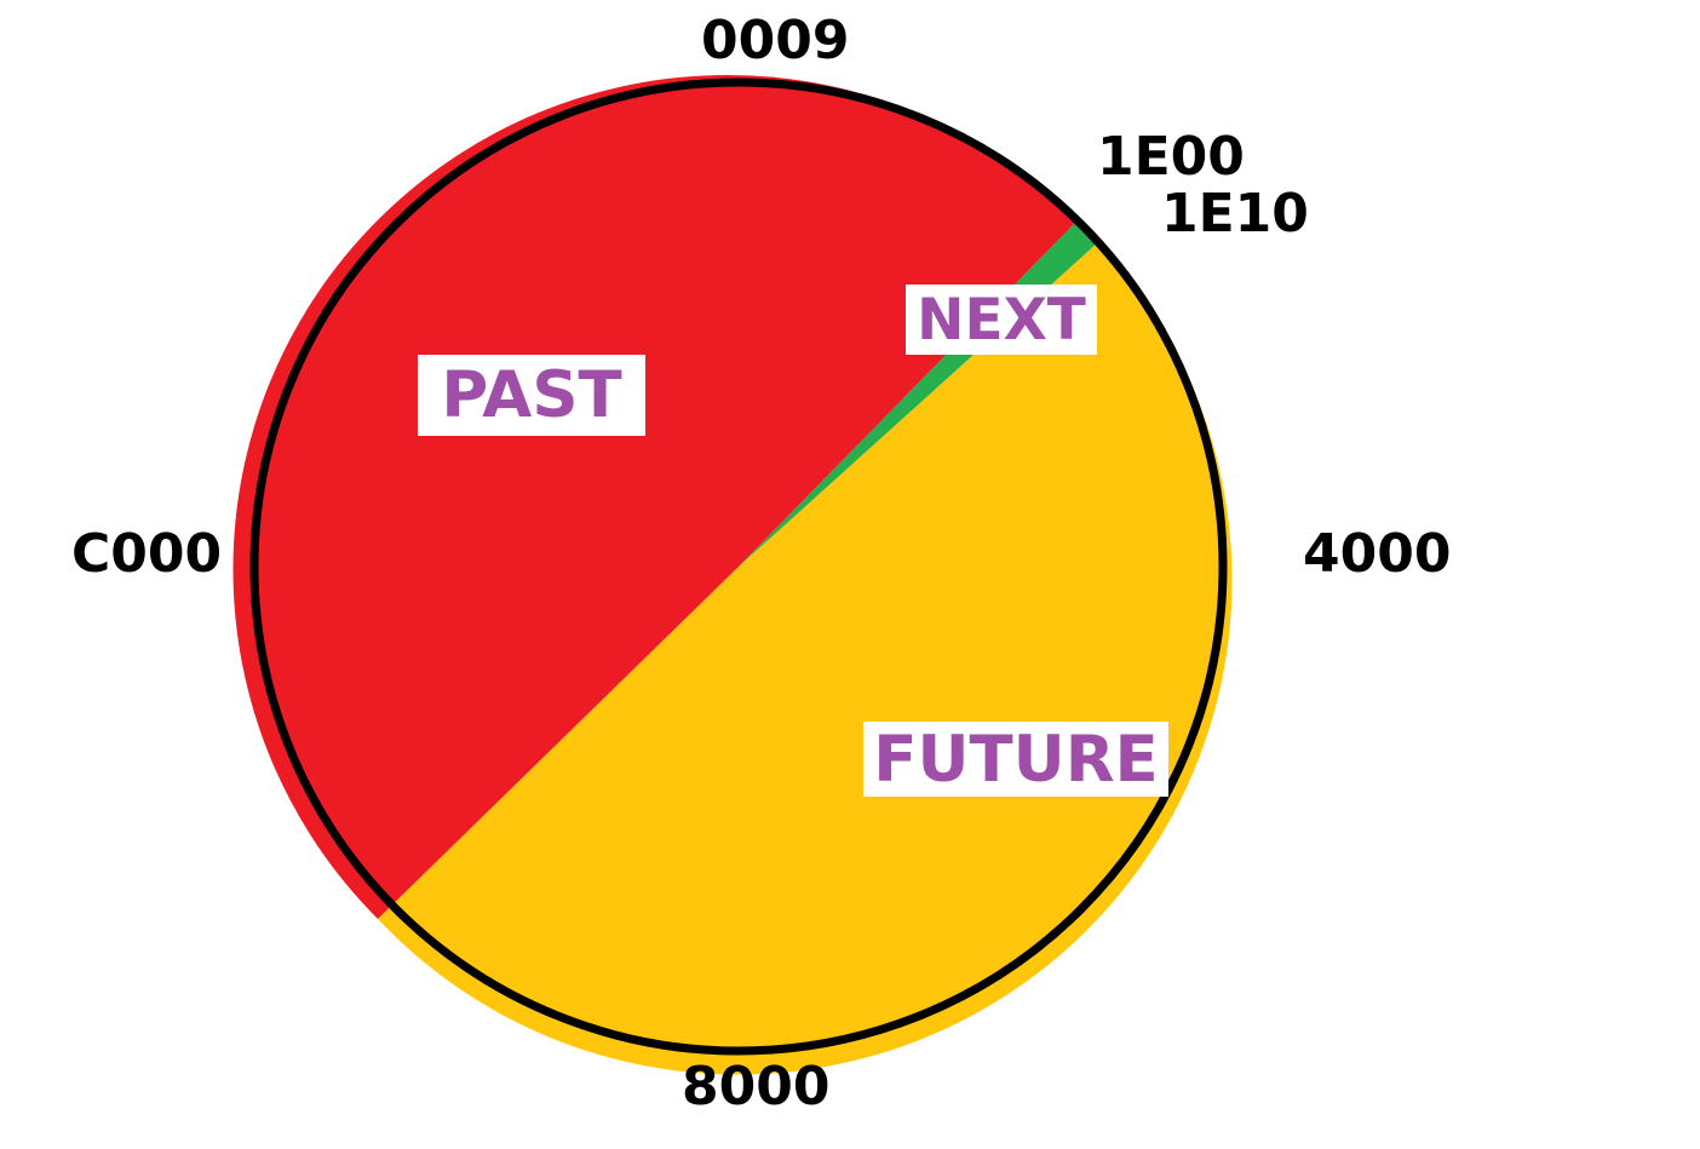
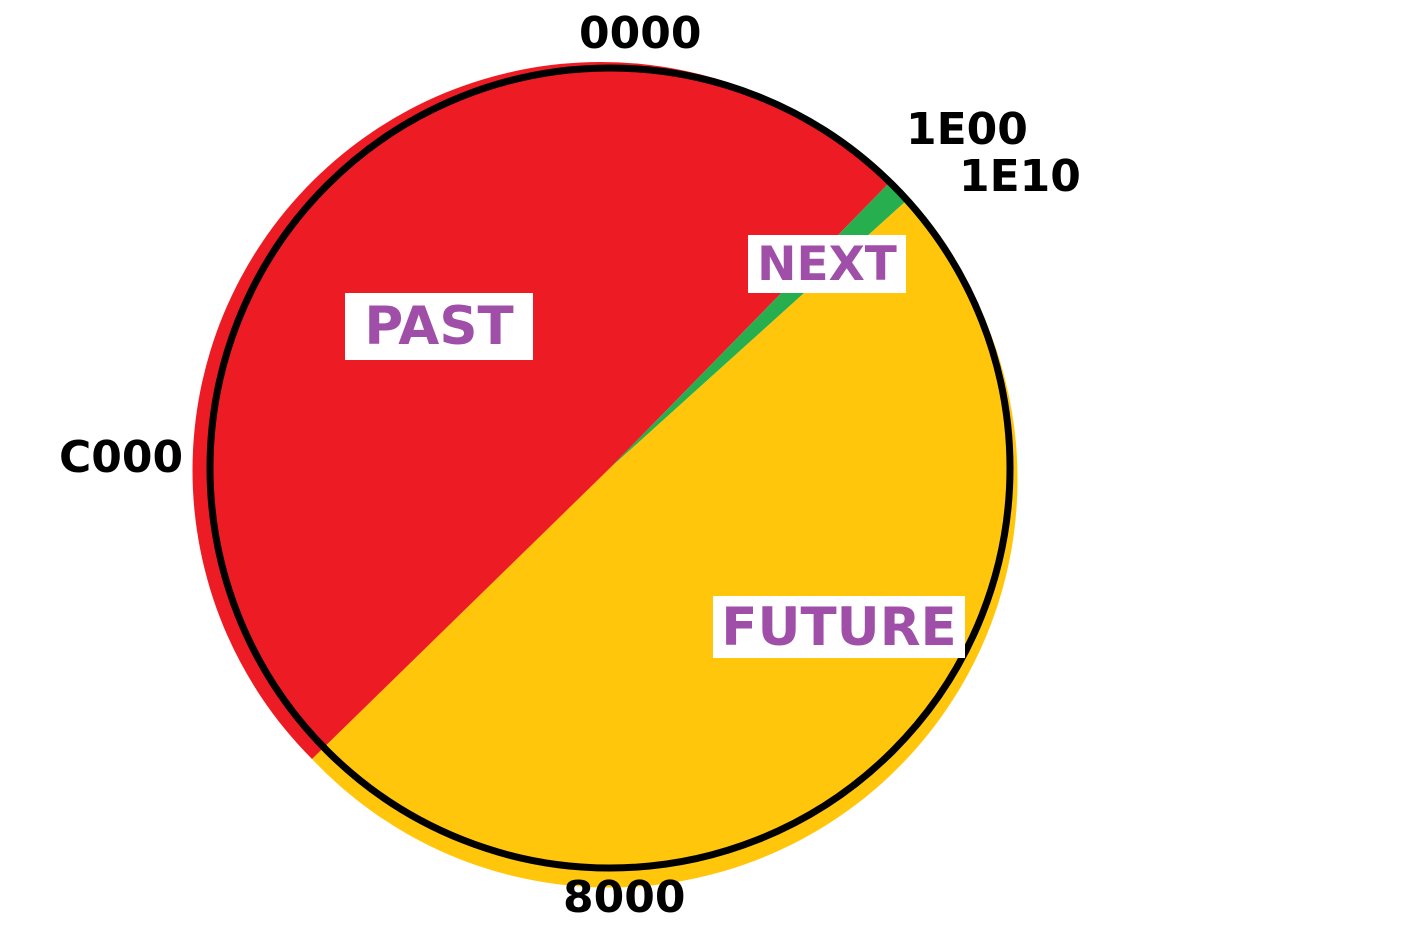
- 0009
+ 0000
  1E00
  1E10
- 4000
  8000
  C000
  PAST
  NEXT
  FUTURE
